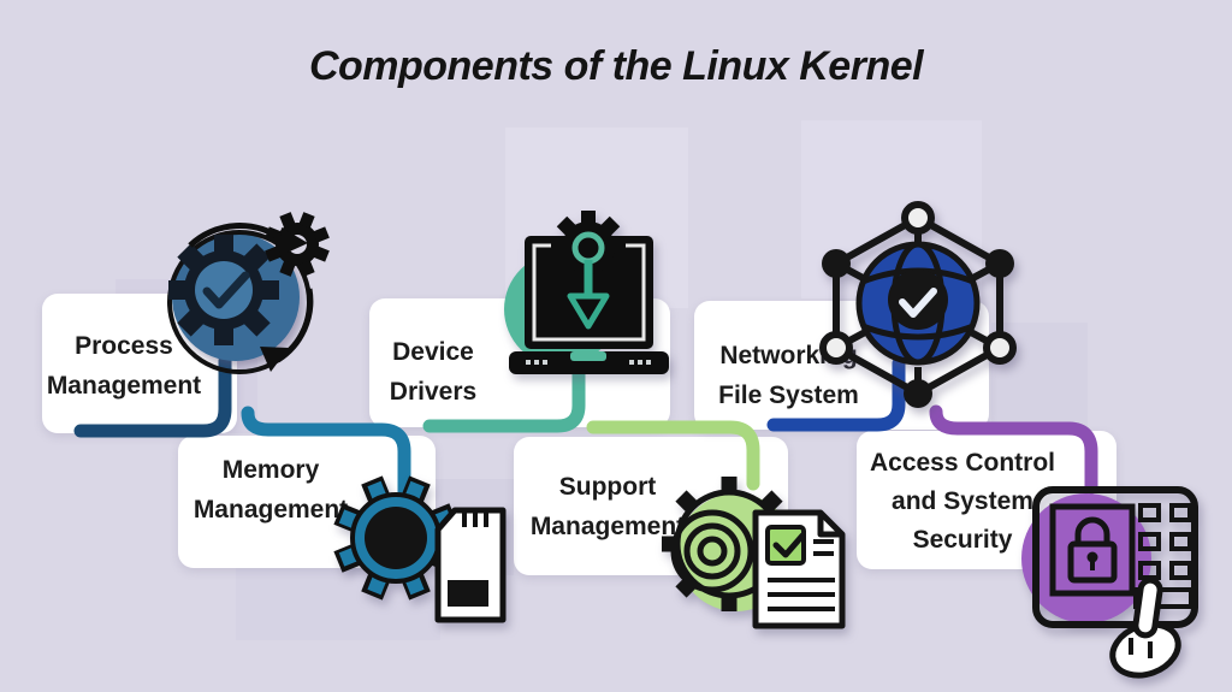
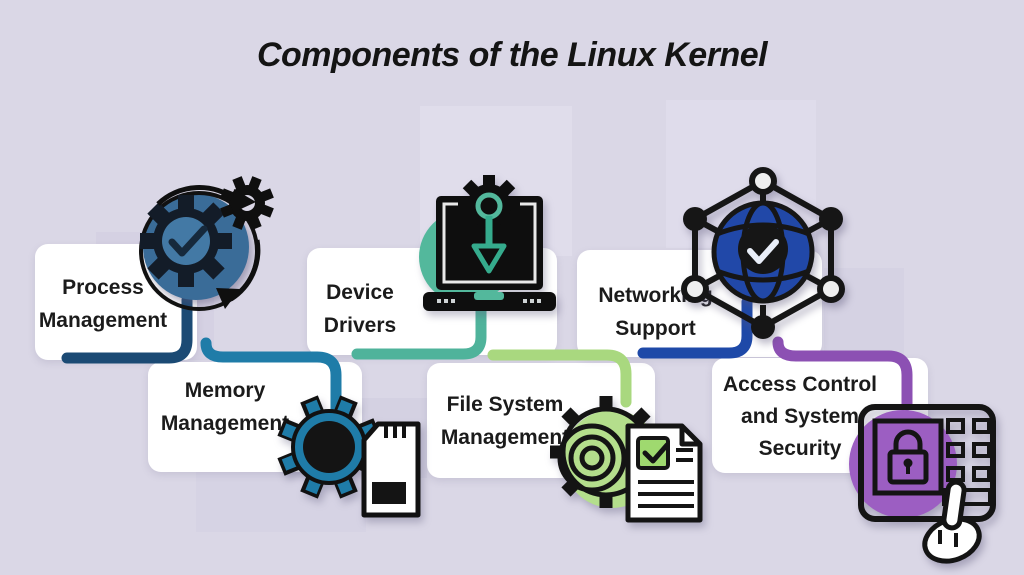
  Components of the Linux Kernel
  Process
  Management
  Memory
  Managemen
  Device
  Drivers
- Support
+ File System
  Managemen
  Network
- File System
+ Support
  Access Control
  and System
  Security
